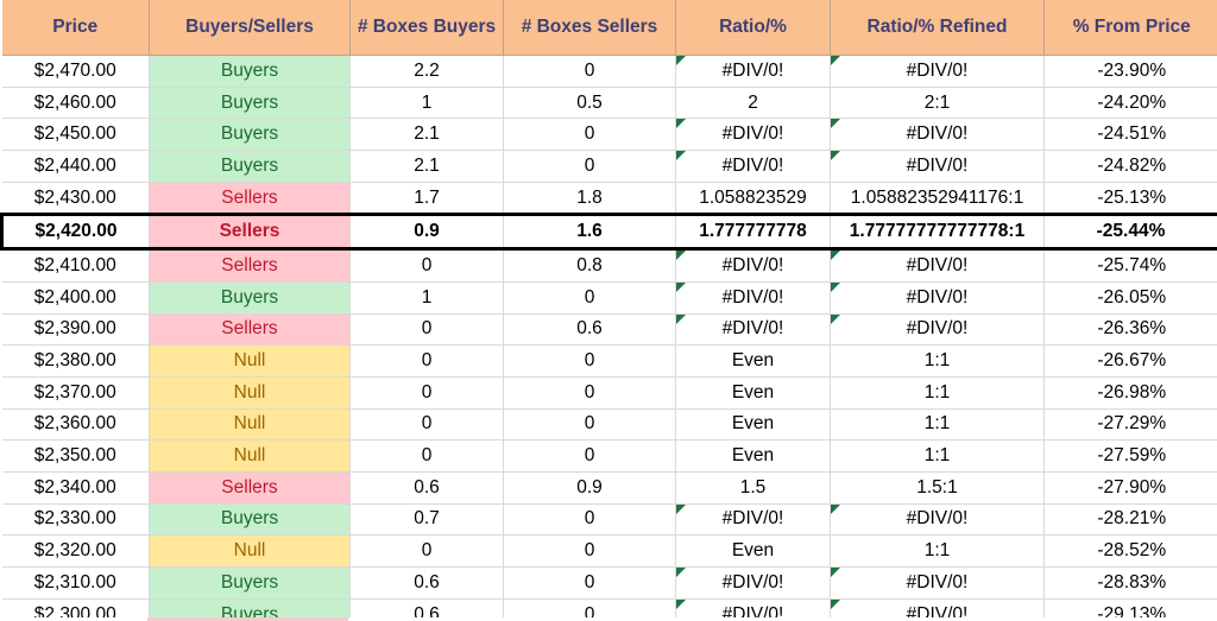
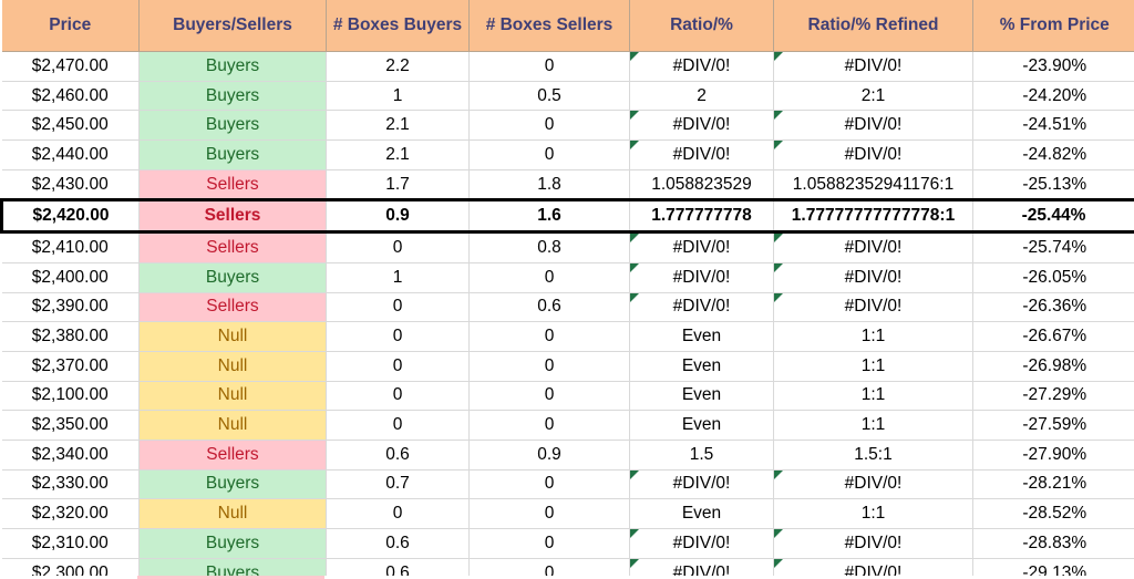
  Price	Buyers/Sellers	# Boxes Buyers	# Boxes Sellers	Ratio/%	Ratio/% Refined	% From Price
  $2,470.00	Buyers	2.2	0	#DIV/0!	#DIV/0!	-23.90%
  $2,460.00	Buyers	1	0.5	2	2:1	-24.20%
  $2,450.00	Buyers	2.1	0	#DIV/0!	#DIV/0!	-24.51%
  $2,440.00	Buyers	2.1	0	#DIV/0!	#DIV/0!	-24.82%
  $2,430.00	Sellers	1.7	1.8	1.058823529	1.05882352941176:1	-25.13%
  $2,420.00	Sellers	0.9	1.6	1.777777778	1.77777777777778:1	-25.44%
  $2,410.00	Sellers	0	0.8	#DIV/0!	#DIV/0!	-25.74%
  $2,400.00	Buyers	1	0	#DIV/0!	#DIV/0!	-26.05%
  $2,390.00	Sellers	0	0.6	#DIV/0!	#DIV/0!	-26.36%
  $2,380.00	Null	0	0	Even	1:1	-26.67%
  $2,370.00	Null	0	0	Even	1:1	-26.98%
- $2,360.00	Null	0	0	Even	1:1	-27.29%
+ $2,100.00	Null	0	0	Even	1:1	-27.29%
  $2,350.00	Null	0	0	Even	1:1	-27.59%
  $2,340.00	Sellers	0.6	0.9	1.5	1.5:1	-27.90%
  $2,330.00	Buyers	0.7	0	#DIV/0!	#DIV/0!	-28.21%
  $2,320.00	Null	0	0	Even	1:1	-28.52%
  $2,310.00	Buyers	0.6	0	#DIV/0!	#DIV/0!	-28.83%
  $2,300.00	Buyers	0.6	0	#DIV/0!	#DIV/0!	-29.13%
